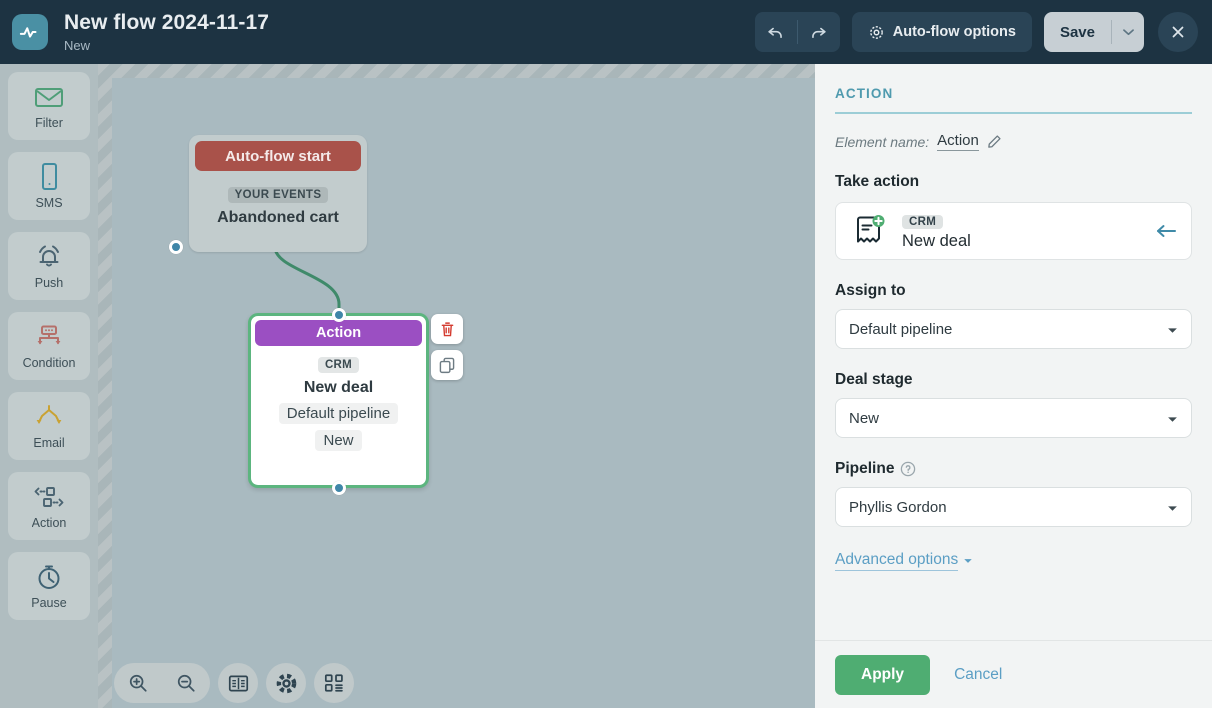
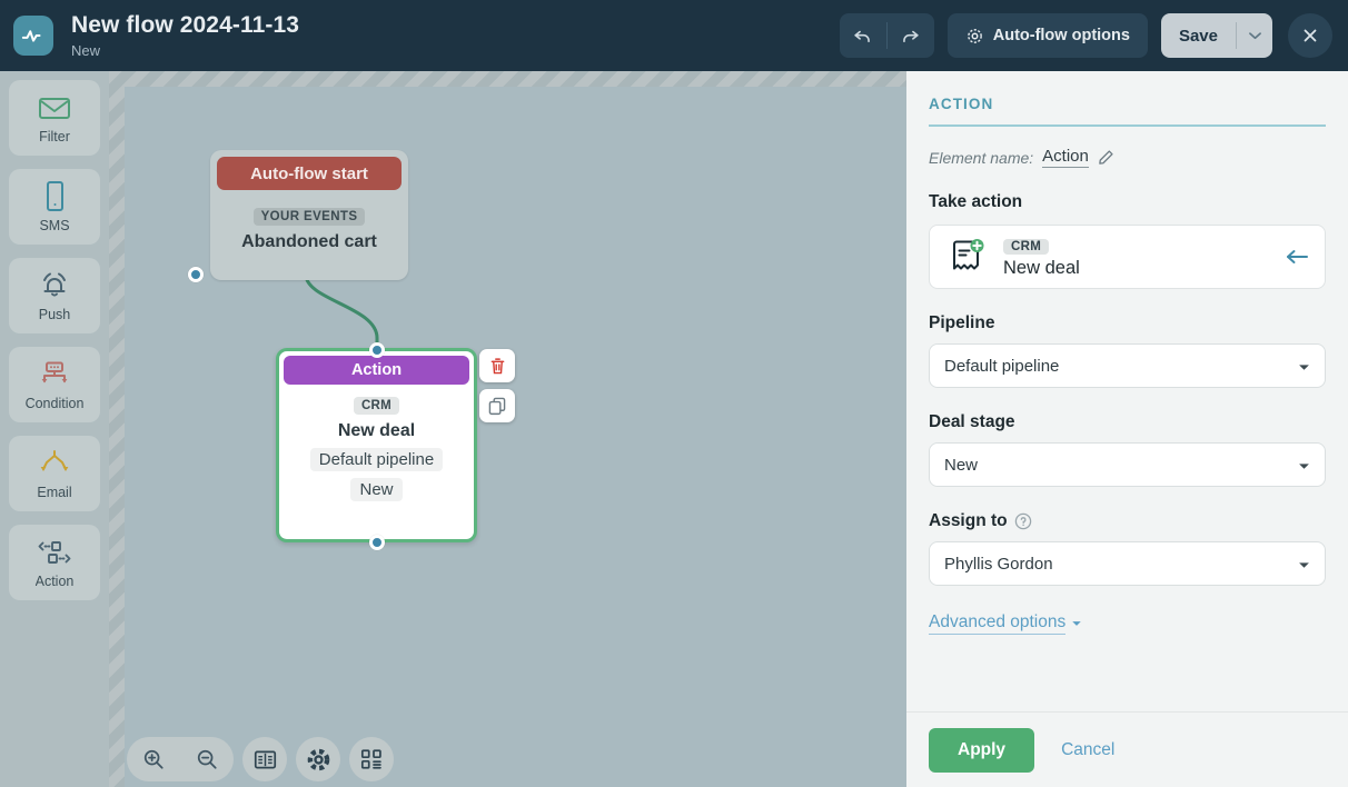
- New flow 2024-11-17
+ New flow 2024-11-13
  New
  Auto-flow options
  Save
  Filter
  SMS
  Push
  Condition
  Email
  Action
- Pause
  Auto-flow start
  YOUR EVENTS
  Abandoned cart
  Action
  CRM
  New deal
  Default pipeline
  New
  ACTION
  Element name:
  Action
  Take action
  CRM
  New deal
- Assign to
+ Pipeline
  Default pipeline
  Deal stage
  New
- Pipeline
+ Assign to
  Phyllis Gordon
  Advanced options
  Apply
  Cancel
